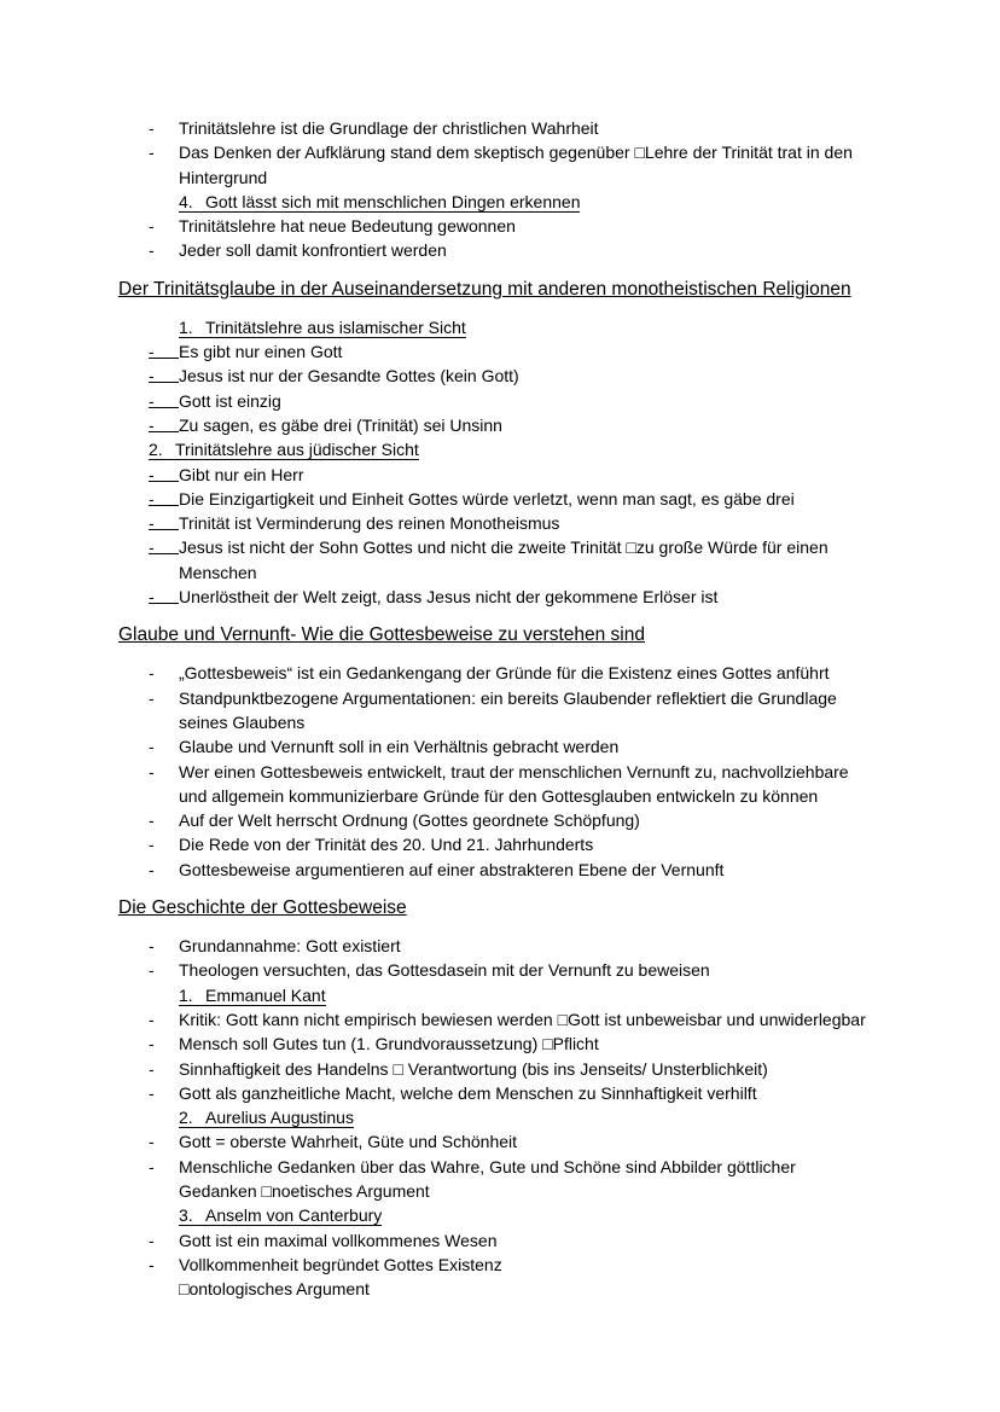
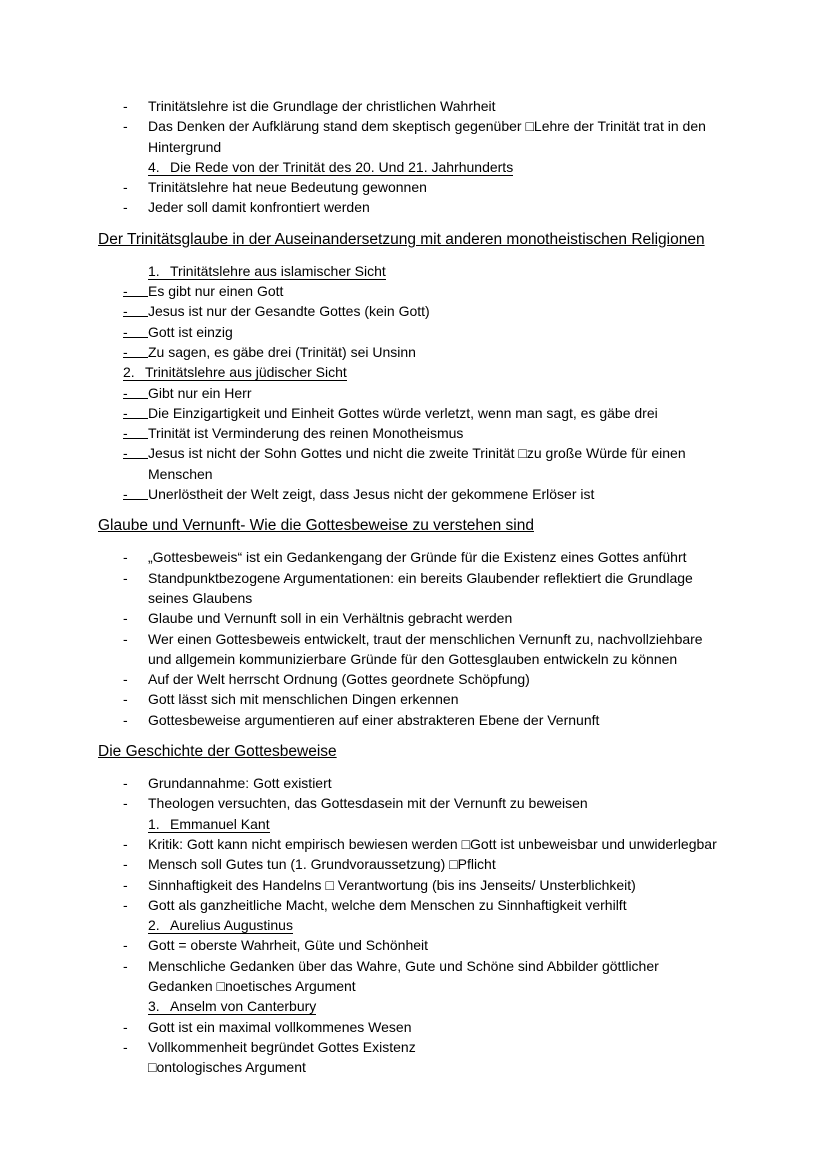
  -
  Trinitätslehre ist die Grundlage der christlichen Wahrheit
  -
  Das Denken der Aufklärung stand dem skeptisch gegenüber □Lehre der Trinität trat in den Hintergrund
- 4. Gott lässt sich mit menschlichen Dingen erkennen
+ 4. Die Rede von der Trinität des 20. Und 21. Jahrhunderts
  -
  Trinitätslehre hat neue Bedeutung gewonnen
  -
  Jeder soll damit konfrontiert werden
  Der Trinitätsglaube in der Auseinandersetzung mit anderen monotheistischen Religionen
  1. Trinitätslehre aus islamischer Sicht
  -
  Es gibt nur einen Gott
  -
  Jesus ist nur der Gesandte Gottes (kein Gott)
  -
  Gott ist einzig
  -
  Zu sagen, es gäbe drei (Trinität) sei Unsinn
  2. Trinitätslehre aus jüdischer Sicht
  -
  Gibt nur ein Herr
  -
  Die Einzigartigkeit und Einheit Gottes würde verletzt, wenn man sagt, es gäbe drei
  -
  Trinität ist Verminderung des reinen Monotheismus
  -
  Jesus ist nicht der Sohn Gottes und nicht die zweite Trinität □zu große Würde für einen Menschen
  -
  Unerlöstheit der Welt zeigt, dass Jesus nicht der gekommene Erlöser ist
  Glaube und Vernunft- Wie die Gottesbeweise zu verstehen sind
  -
  „Gottesbeweis“ ist ein Gedankengang der Gründe für die Existenz eines Gottes anführt
  -
  Standpunktbezogene Argumentationen: ein bereits Glaubender reflektiert die Grundlage seines Glaubens
  -
  Glaube und Vernunft soll in ein Verhältnis gebracht werden
  -
  Wer einen Gottesbeweis entwickelt, traut der menschlichen Vernunft zu, nachvollziehbare und allgemein kommunizierbare Gründe für den Gottesglauben entwickeln zu können
  -
  Auf der Welt herrscht Ordnung (Gottes geordnete Schöpfung)
  -
- Die Rede von der Trinität des 20. Und 21. Jahrhunderts
+ Gott lässt sich mit menschlichen Dingen erkennen
  -
  Gottesbeweise argumentieren auf einer abstrakteren Ebene der Vernunft
  Die Geschichte der Gottesbeweise
  -
  Grundannahme: Gott existiert
  -
  Theologen versuchten, das Gottesdasein mit der Vernunft zu beweisen
  1. Emmanuel Kant
  -
  Kritik: Gott kann nicht empirisch bewiesen werden □Gott ist unbeweisbar und unwiderlegbar
  -
  Mensch soll Gutes tun (1. Grundvoraussetzung) □Pflicht
  -
  Sinnhaftigkeit des Handelns □ Verantwortung (bis ins Jenseits/ Unsterblichkeit)
  -
  Gott als ganzheitliche Macht, welche dem Menschen zu Sinnhaftigkeit verhilft
  2. Aurelius Augustinus
  -
  Gott = oberste Wahrheit, Güte und Schönheit
  -
  Menschliche Gedanken über das Wahre, Gute und Schöne sind Abbilder göttlicher Gedanken □noetisches Argument
  3. Anselm von Canterbury
  -
  Gott ist ein maximal vollkommenes Wesen
  -
  Vollkommenheit begründet Gottes Existenz
  □ontologisches Argument
